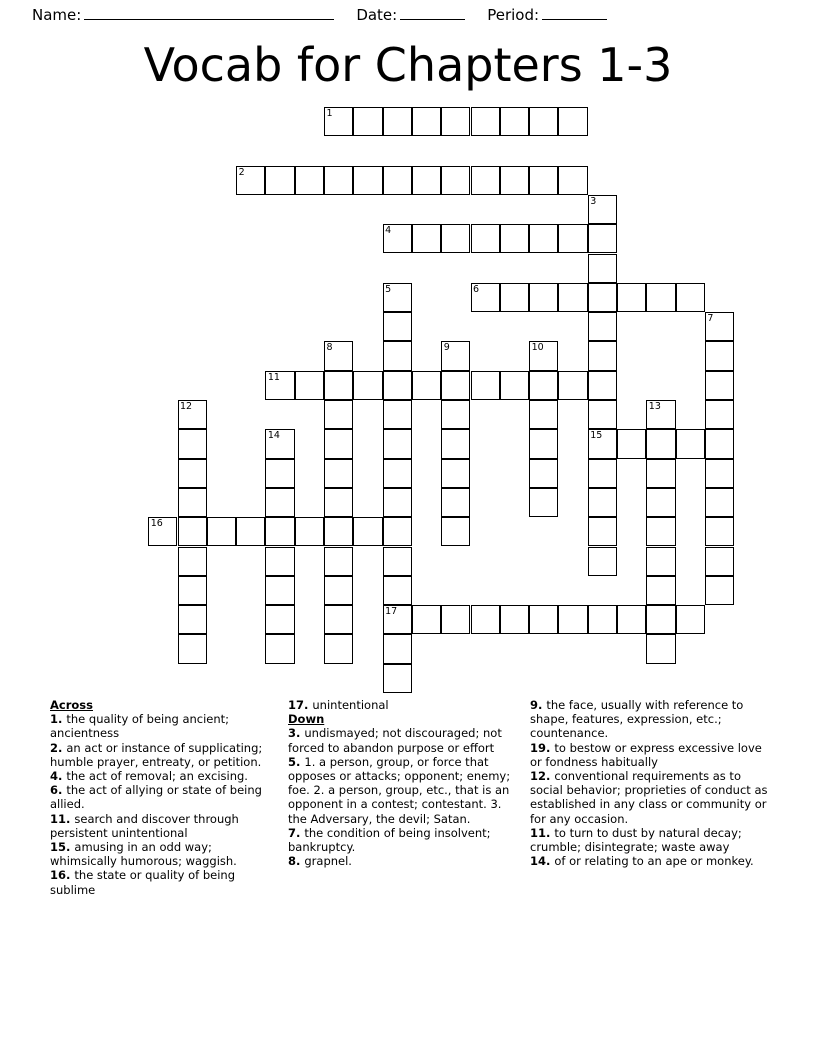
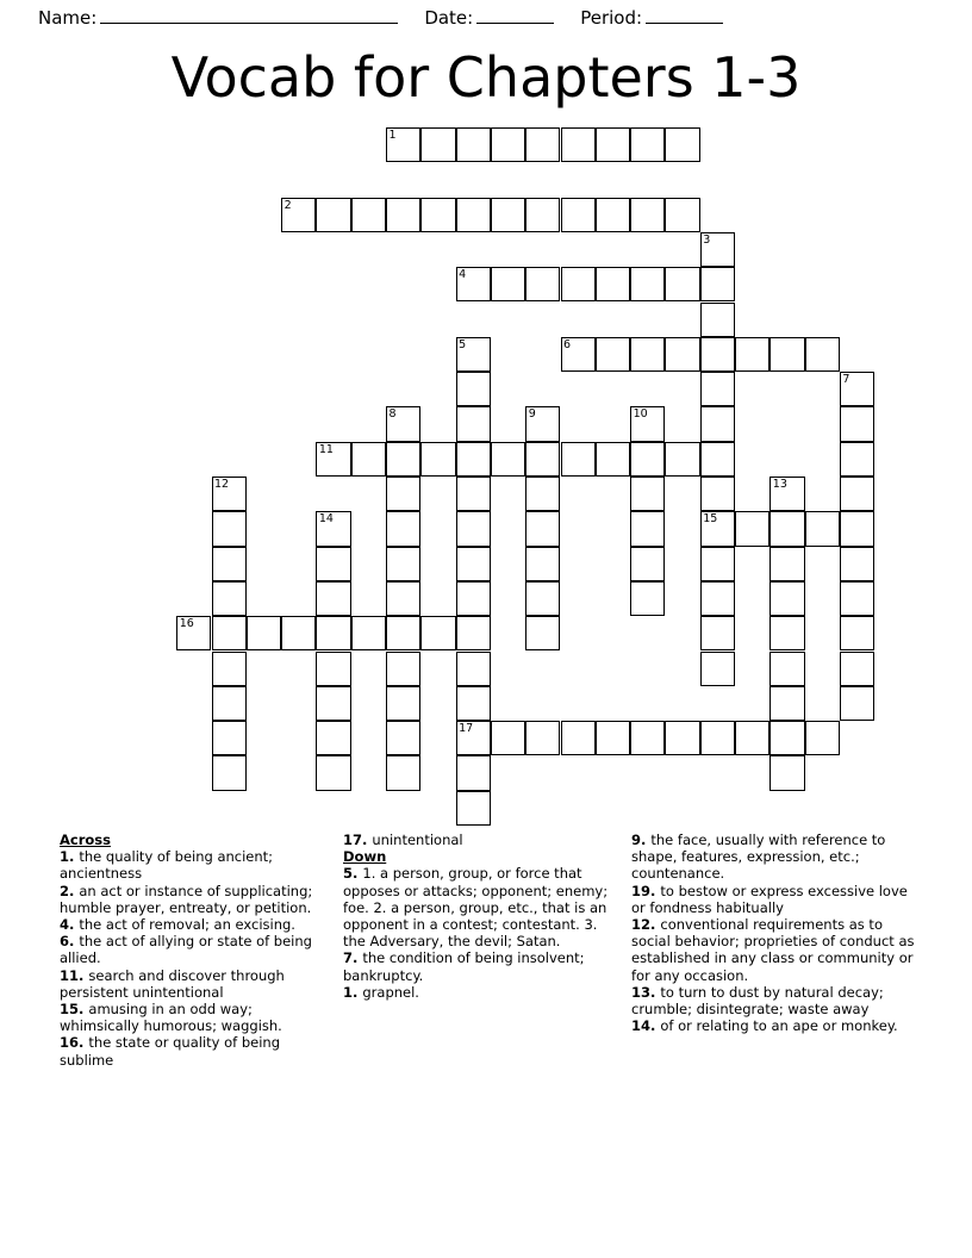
  Name:
  Date:
  Period:
  Vocab for Chapters 1-3
  1
  2
  3
  4
  5
  6
  7
  8
  9
  10
  11
  12
  13
  14
  15
  16
  17
  Across
  1. the quality of being ancient; ancientness
  2. an act or instance of supplicating; humble prayer, entreaty, or petition.
  4. the act of removal; an excising.
  6. the act of allying or state of being allied.
  11. search and discover through persistent unintentional
  15. amusing in an odd way; whimsically humorous; waggish.
  16. the state or quality of being sublime
  17. unintentional
  Down
- 3. undismayed; not discouraged; not forced to abandon purpose or effort
  5. 1. a person, group, or force that opposes or attacks; opponent; enemy; foe. 2. a person, group, etc., that is an opponent in a contest; contestant. 3. the Adversary, the devil; Satan.
  7. the condition of being insolvent; bankruptcy.
- 8. grapnel.
+ 1. grapnel.
  9. the face, usually with reference to shape, features, expression, etc.; countenance.
  19. to bestow or express excessive love or fondness habitually
  12. conventional requirements as to social behavior; proprieties of conduct as established in any class or community or for any occasion.
- 11. to turn to dust by natural decay; crumble; disintegrate; waste away
+ 13. to turn to dust by natural decay; crumble; disintegrate; waste away
  14. of or relating to an ape or monkey.
